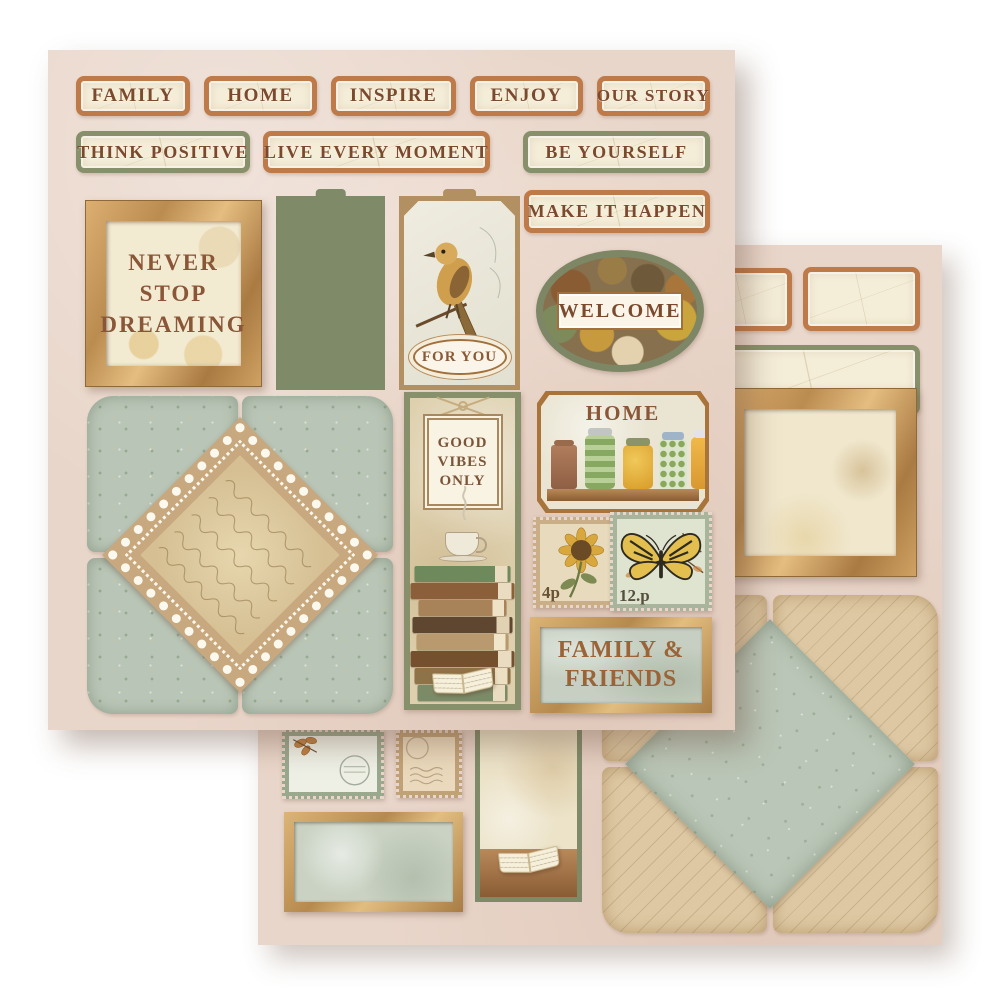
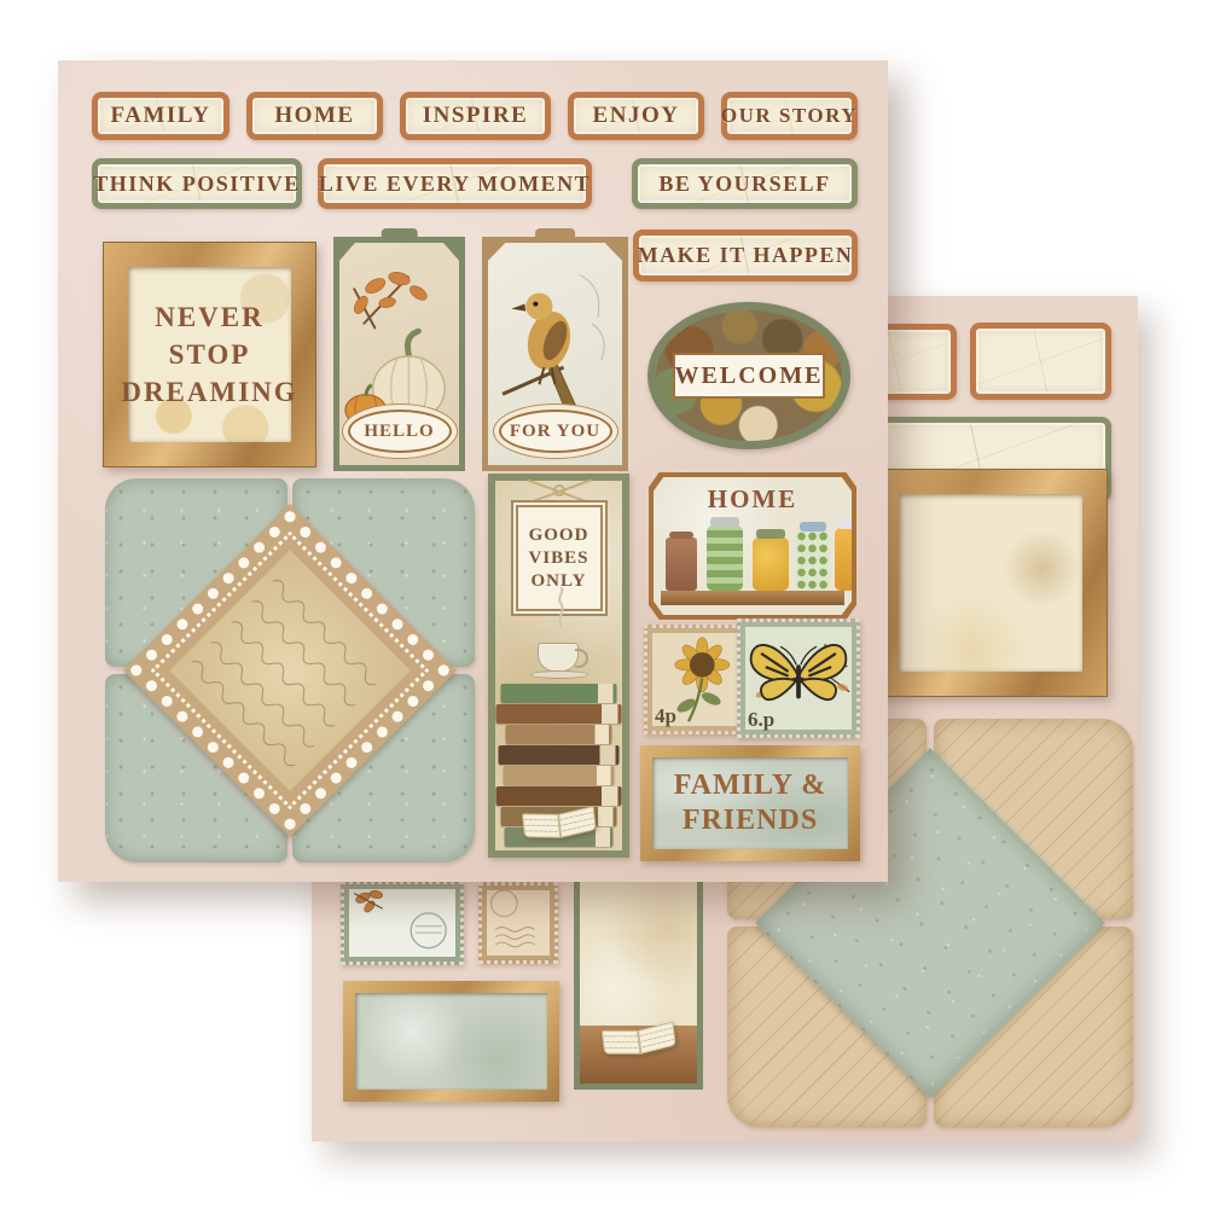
  FAMILY
  HOME
  INSPIRE
  ENJOY
  OUR STORY
  THINK POSITIVE
  LIVE EVERY MOMENT
  BE YOURSELF
  MAKE IT HAPPEN
  NEVER
  STOP
  DREAMING
+ HELLO
  FOR YOU
  WELCOME
  GOOD
  VIBES
  ONLY
  HOME
  4p
- 12.p
+ 6.p
  FAMILY &
  FRIENDS
